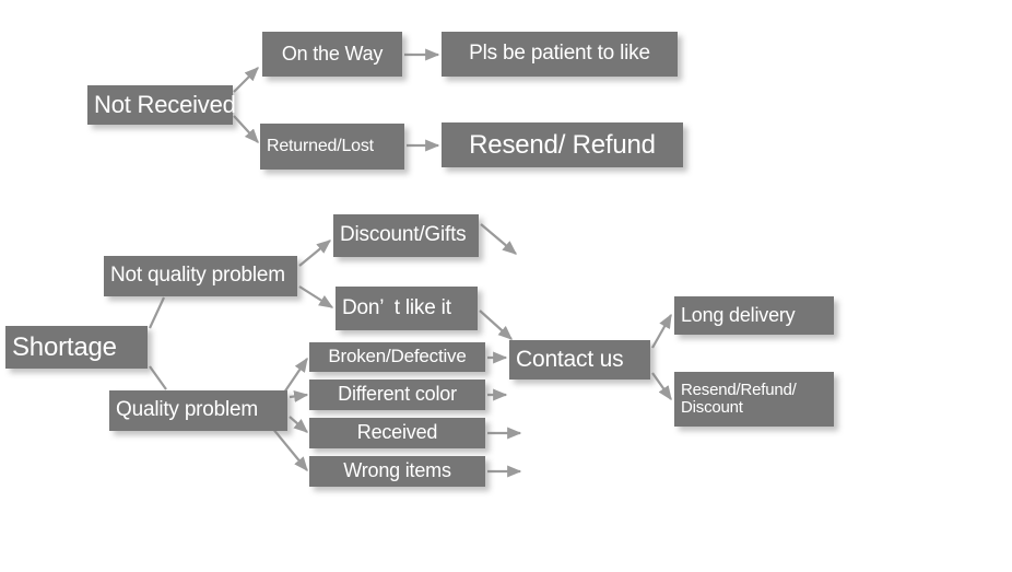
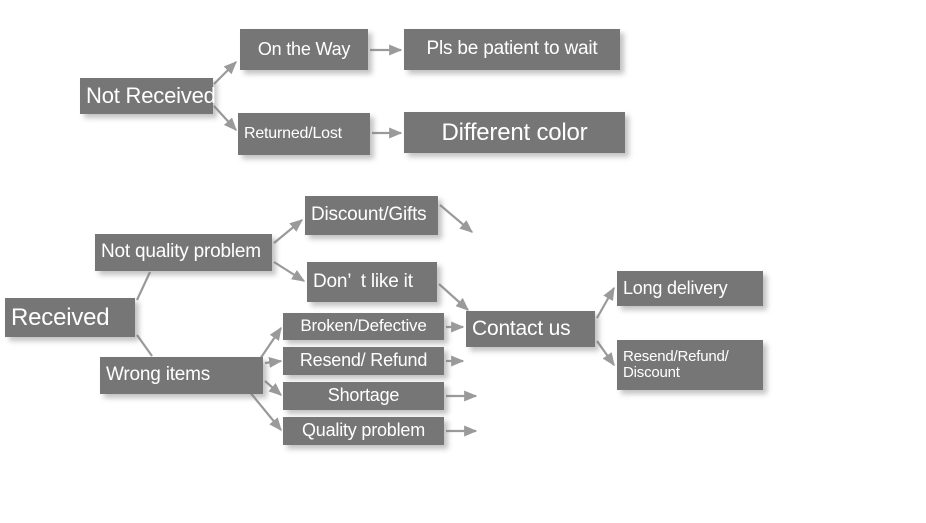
  Not Received
  On the Way
- Pls be patient to like
+ Pls be patient to wait
  Returned/Lost
- Resend/ Refund
+ Different color
- Shortage
+ Received
  Not quality problem
- Quality problem
+ Wrong items
  Discount/Gifts
  Don’ t like it
  Broken/Defective
- Different color
+ Resend/ Refund
- Received
+ Shortage
- Wrong items
+ Quality problem
  Contact us
  Long delivery
  Resend/Refund/
  Discount
